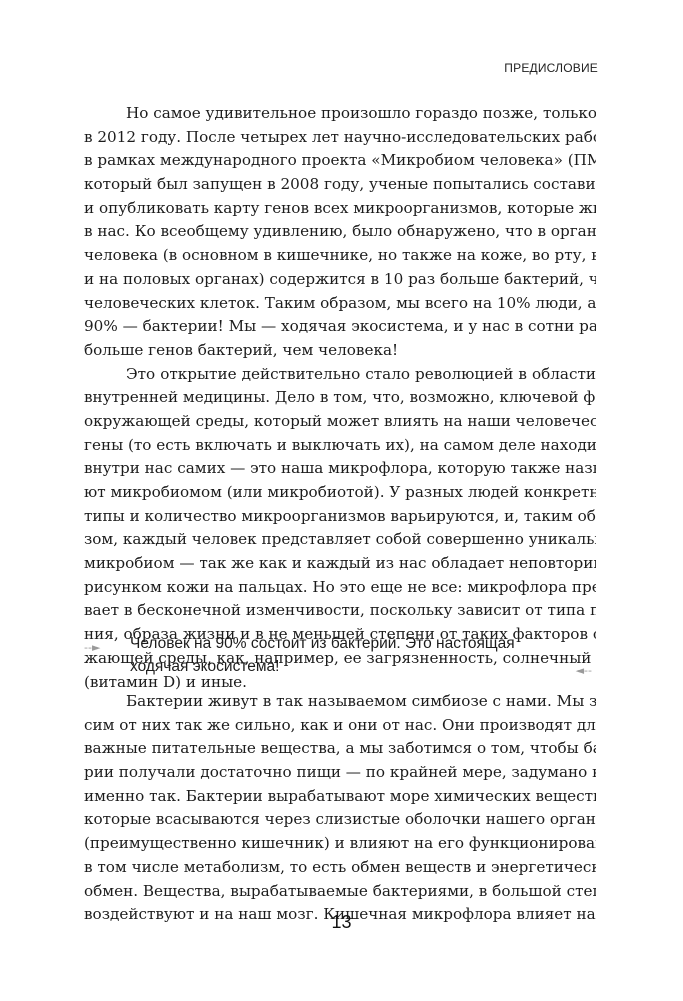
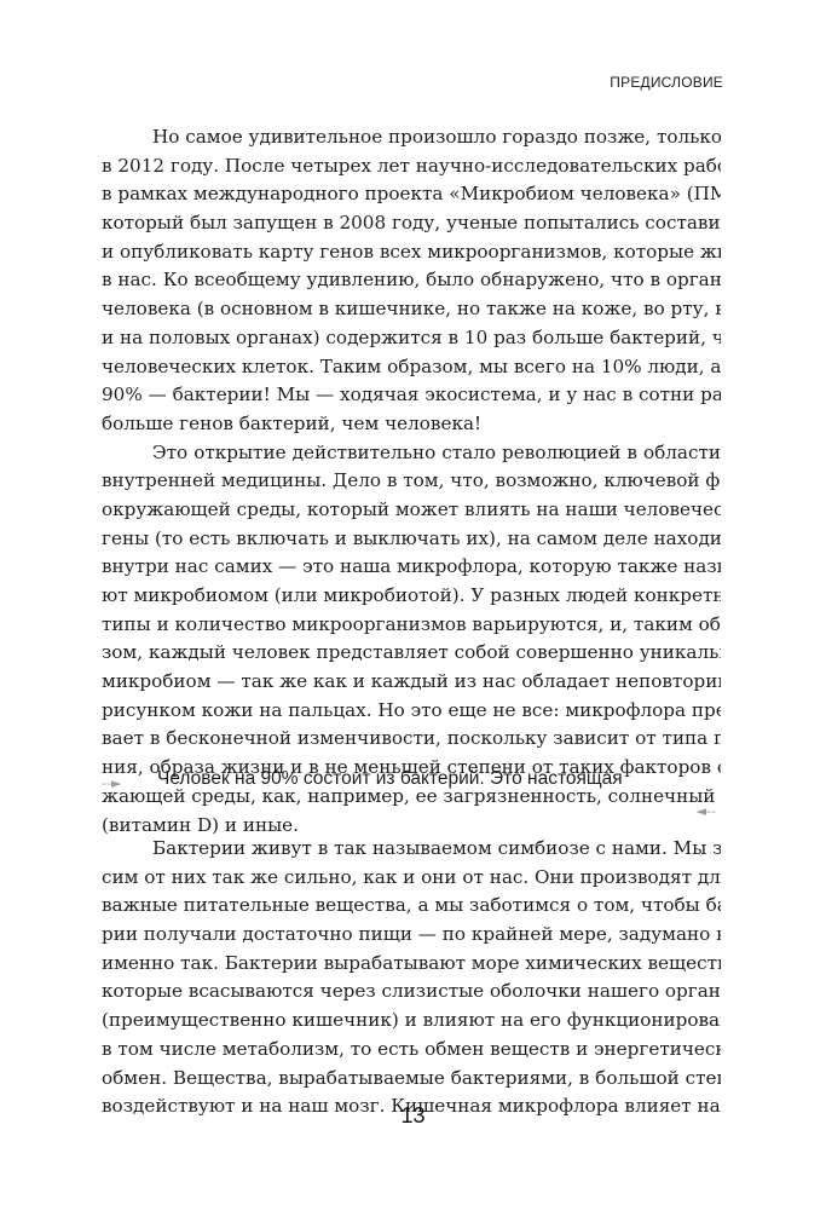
  ПРЕДИСЛОВИЕ
  Но самое удивительное произошло гораздо позже, только
  в 2012 году. После четырех лет научно-исследовательских раб
  в рамках международного проекта «Микробиом человека» (ПМ
  который был запущен в 2008 году, ученые попытались состави
  и опубликовать карту генов всех микроорганизмов, которые ж
  в нас. Ко всеобщему удивлению, было обнаружено, что в орган
  человека (в основном в кишечнике, но также на коже, во рту, в
  и на половых органах) содержится в 10 раз больше бактерий, ч
  человеческих клеток. Таким образом, мы всего на 10% люди, а
  90% — бактерии! Мы — ходячая экосистема, и у нас в сотни ра
  больше генов бактерий, чем человека!
  Это открытие действительно стало революцией в области
  внутренней медицины. Дело в том, что, возможно, ключевой ф
  окружающей среды, который может влиять на наши человечес
  гены (то есть включать и выключать их), на самом деле находи
  внутри нас самих — это наша микрофлора, которую также наз
  ют микробиомом (или микробиотой). У разных людей конкретн
  типы и количество микроорганизмов варьируются, и, таким об
  зом, каждый человек представляет собой совершенно уникаль
  микробиом — так же как и каждый из нас обладает неповтори
  рисунком кожи на пальцах. Но это еще не все: микрофлора пр
  вает в бесконечной изменчивости, поскольку зависит от типа п
  ния, образа жизни и в не меньшей степени от таких факторов
  жающей среды, как, например, ее загрязненность, солнечный
  (витамин D) и иные.
  --►
  Человек на 90% состоит из бактерий. Это настоящая
- ходячая экосистема!
  ◄--
  Бактерии живут в так называемом симбиозе с нами. Мы з
  сим от них так же сильно, как и они от нас. Они производят дл
  важные питательные вещества, а мы заботимся о том, чтобы б
  рии получали достаточно пищи — по крайней мере, задумано
  именно так. Бактерии вырабатывают море химических вещест
  которые всасываются через слизистые оболочки нашего орган
  (преимущественно кишечник) и влияют на его функционирова
  в том числе метаболизм, то есть обмен веществ и энергетичес
  обмен. Вещества, вырабатываемые бактериями, в большой сте
  воздействуют и на наш мозг. Кишечная микрофлора влияет на
  13
